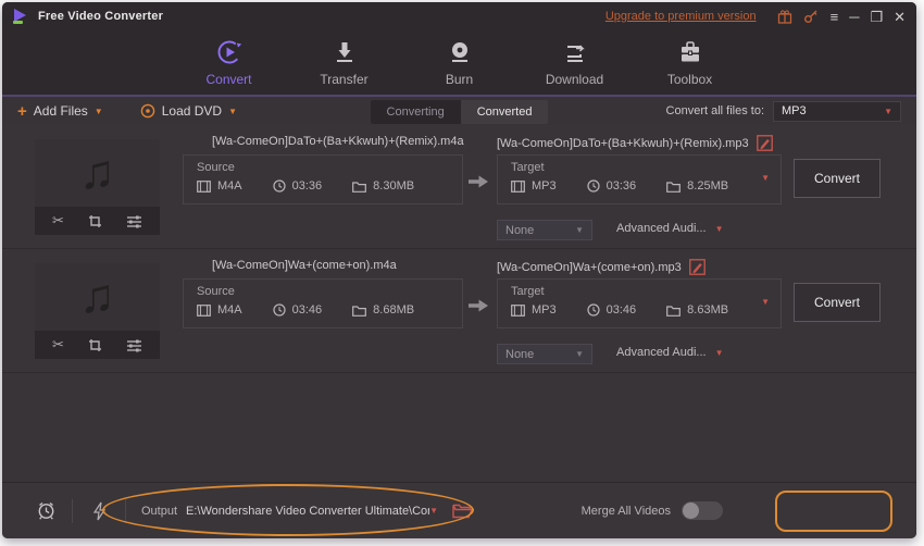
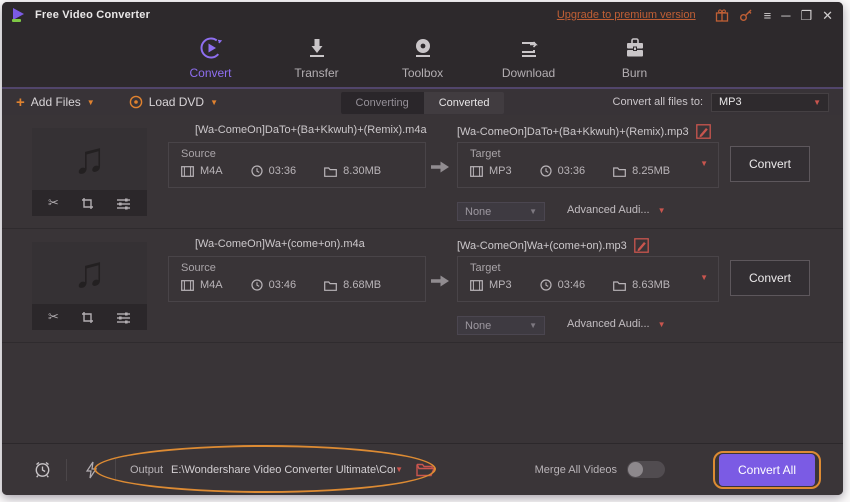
  Free Video Converter
  Upgrade to premium version
  ≡
  ─
  ❒
  ✕
  Convert
  Transfer
- Burn
+ Toolbox
  Download
- Toolbox
+ Burn
  +
  Add Files
  ▼
  Load DVD
  ▼
  Converting
  Converted
  Convert all files to:
  MP3
  ▼
  ✂
  [Wa-ComeOn]DaTo+(Ba+Kkwuh)+(Remix).m4a
  Source
  M4A
  03:36
  8.30MB
  [Wa-ComeOn]DaTo+(Ba+Kkwuh)+(Remix).mp3
  Target
  MP3
  03:36
  8.25MB
  ▼
  Convert
  None
  ▼
  Advanced Audi...
  ▼
  ✂
  [Wa-ComeOn]Wa+(come+on).m4a
  Source
  M4A
  03:46
  8.68MB
  [Wa-ComeOn]Wa+(come+on).mp3
  Target
  MP3
  03:46
  8.63MB
  ▼
  Convert
  None
  ▼
  Advanced Audi...
  ▼
  Output
  E:\Wondershare Video Converter Ultimate\Co
  ▼
  Merge All Videos
+ Convert All
